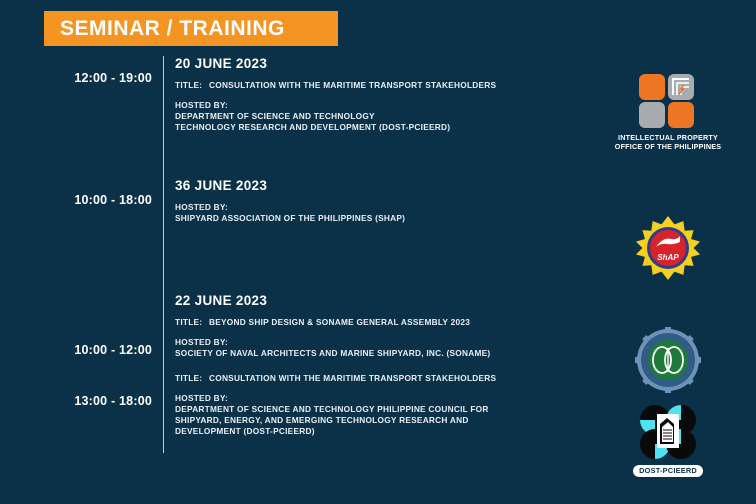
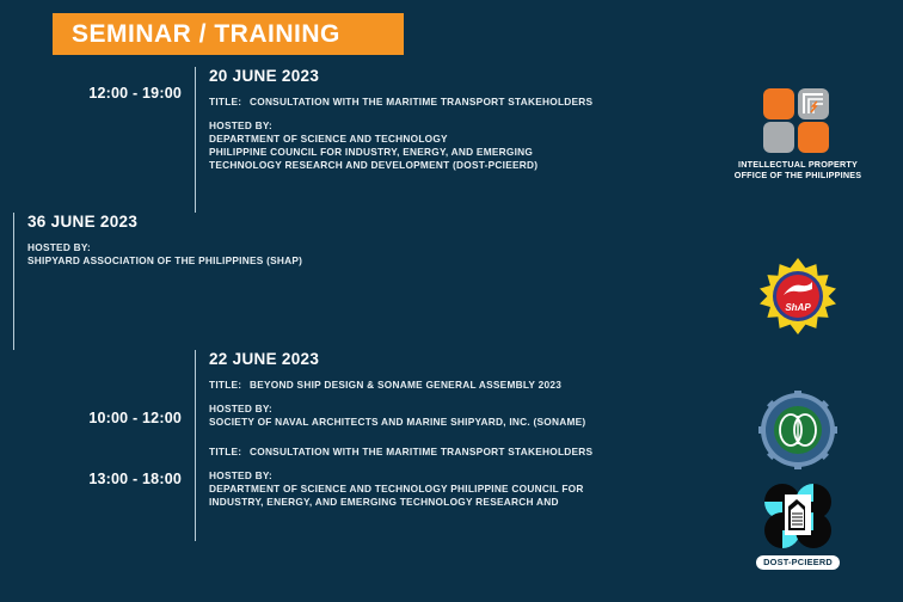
  SEMINAR / TRAINING
  12:00 - 19:00
  20 JUNE 2023
  TITLE: CONSULTATION WITH THE MARITIME TRANSPORT STAKEHOLDERS
  HOSTED BY:
  DEPARTMENT OF SCIENCE AND TECHNOLOGY
+ PHILIPPINE COUNCIL FOR INDUSTRY, ENERGY, AND EMERGING
  TECHNOLOGY RESEARCH AND DEVELOPMENT (DOST-PCIEERD)
- 10:00 - 18:00
  36 JUNE 2023
  HOSTED BY:
  SHIPYARD ASSOCIATION OF THE PHILIPPINES (SHAP)
  10:00 - 12:00
  13:00 - 18:00
  22 JUNE 2023
  TITLE: BEYOND SHIP DESIGN & SONAME GENERAL ASSEMBLY 2023
  HOSTED BY:
  SOCIETY OF NAVAL ARCHITECTS AND MARINE SHIPYARD, INC. (SONAME)
  TITLE: CONSULTATION WITH THE MARITIME TRANSPORT STAKEHOLDERS
  HOSTED BY:
  DEPARTMENT OF SCIENCE AND TECHNOLOGY PHILIPPINE COUNCIL FOR
- SHIPYARD, ENERGY, AND EMERGING TECHNOLOGY RESEARCH AND
+ INDUSTRY, ENERGY, AND EMERGING TECHNOLOGY RESEARCH AND
- DEVELOPMENT (DOST-PCIEERD)
  INTELLECTUAL PROPERTY
  OFFICE OF THE PHILIPPINES
  ShAP
  DOST-PCIEERD
